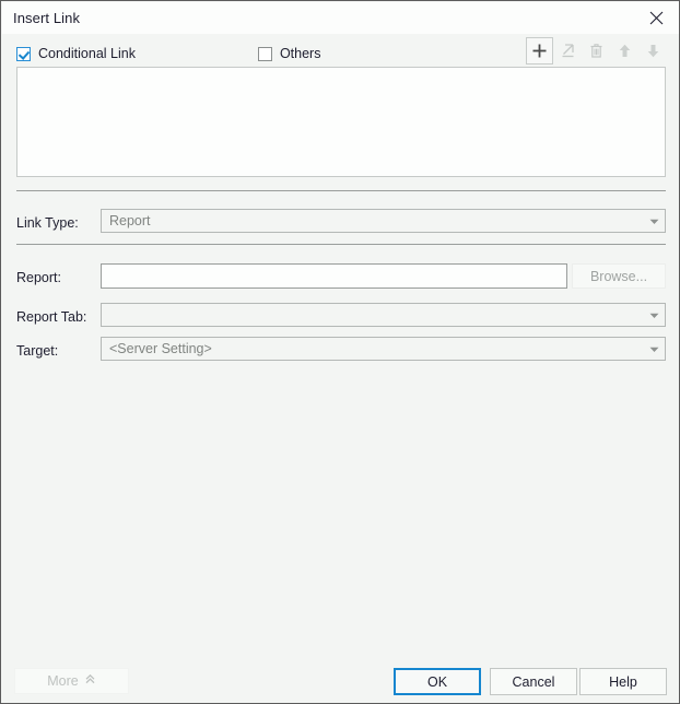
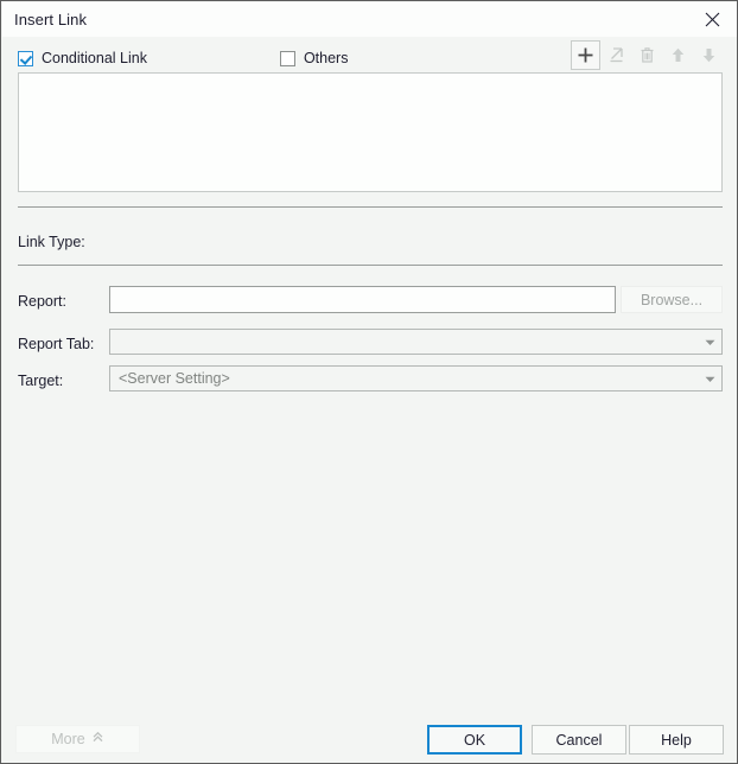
  Insert Link
  Conditional Link
  Others
  Link Type:
- Report
  Report:
  Browse...
  Report Tab:
  Target:
  <Server Setting>
  More
  OK
  Cancel
  Help
